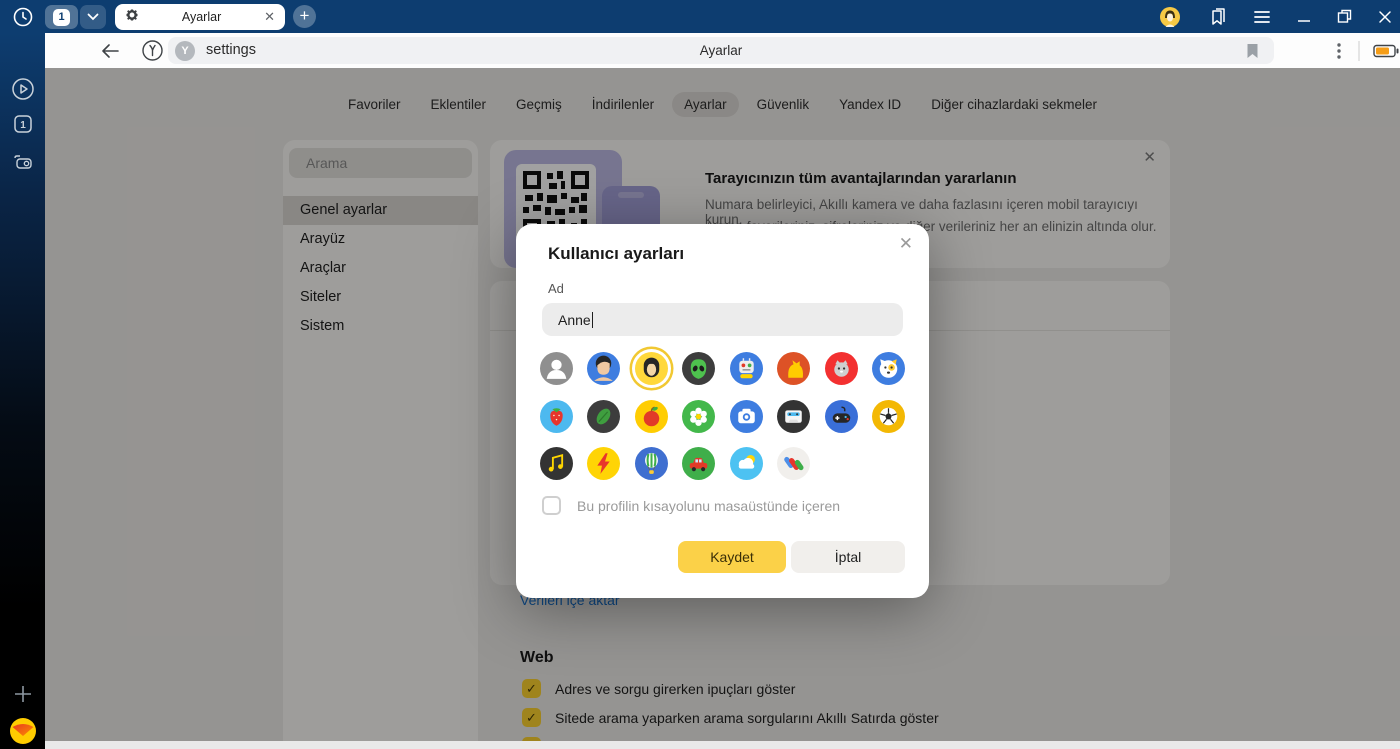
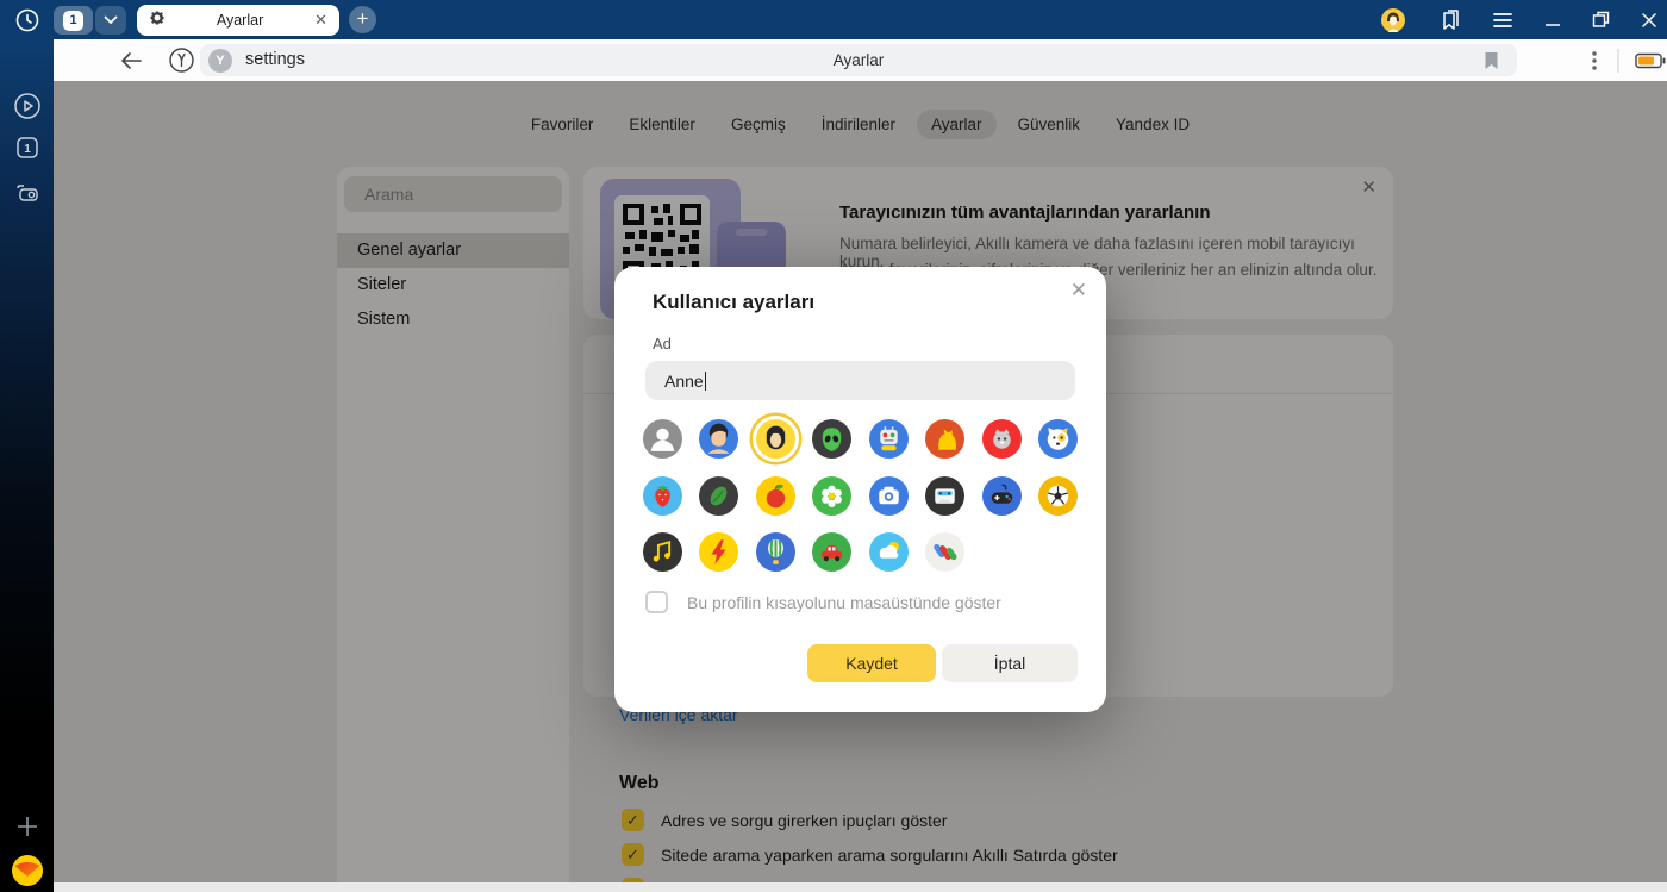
  1
  Ayarlar
  ✕
  +
  1
  Y
  settings
  Ayarlar
  Favoriler
  Eklentiler
  Geçmiş
  İndirilenler
  Ayarlar
  Güvenlik
  Yandex ID
- Diğer cihazlardaki sekmeler
  Arama
  Genel ayarlar
- Arayüz
- Araçlar
  Siteler
  Sistem
  Tarayıcınızın tüm avantajlarından yararlanın
  Numara belirleyici, Akıllı kamera ve daha fazlasını içeren mobil tarayıcıyı kurun.
  ✕
  Verileri içe aktar
  Web
  ✓
  Adres ve sorgu girerken ipuçları göster
  ✓
  Sitede arama yaparken arama sorgularını Akıllı Satırda göster
  ✕
  Kullanıcı ayarları
  Ad
  Anne
- Bu profilin kısayolunu masaüstünde içeren
+ Bu profilin kısayolunu masaüstünde göster
  Kaydet
  İptal
